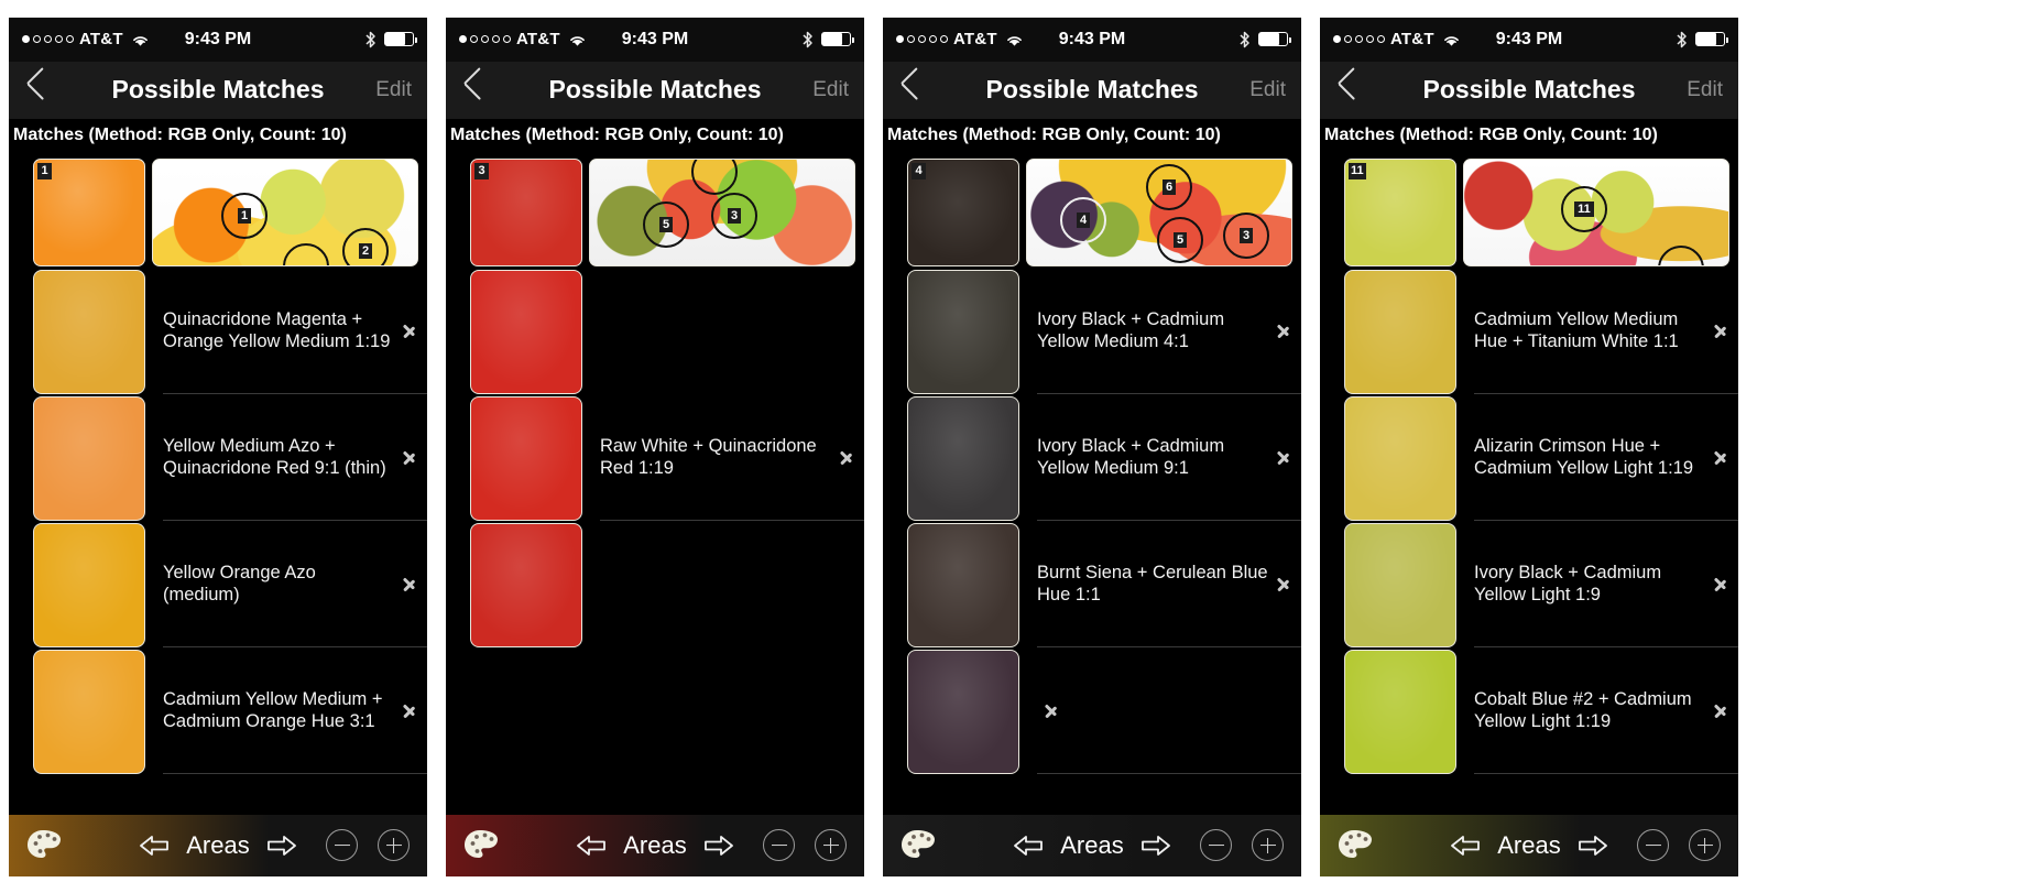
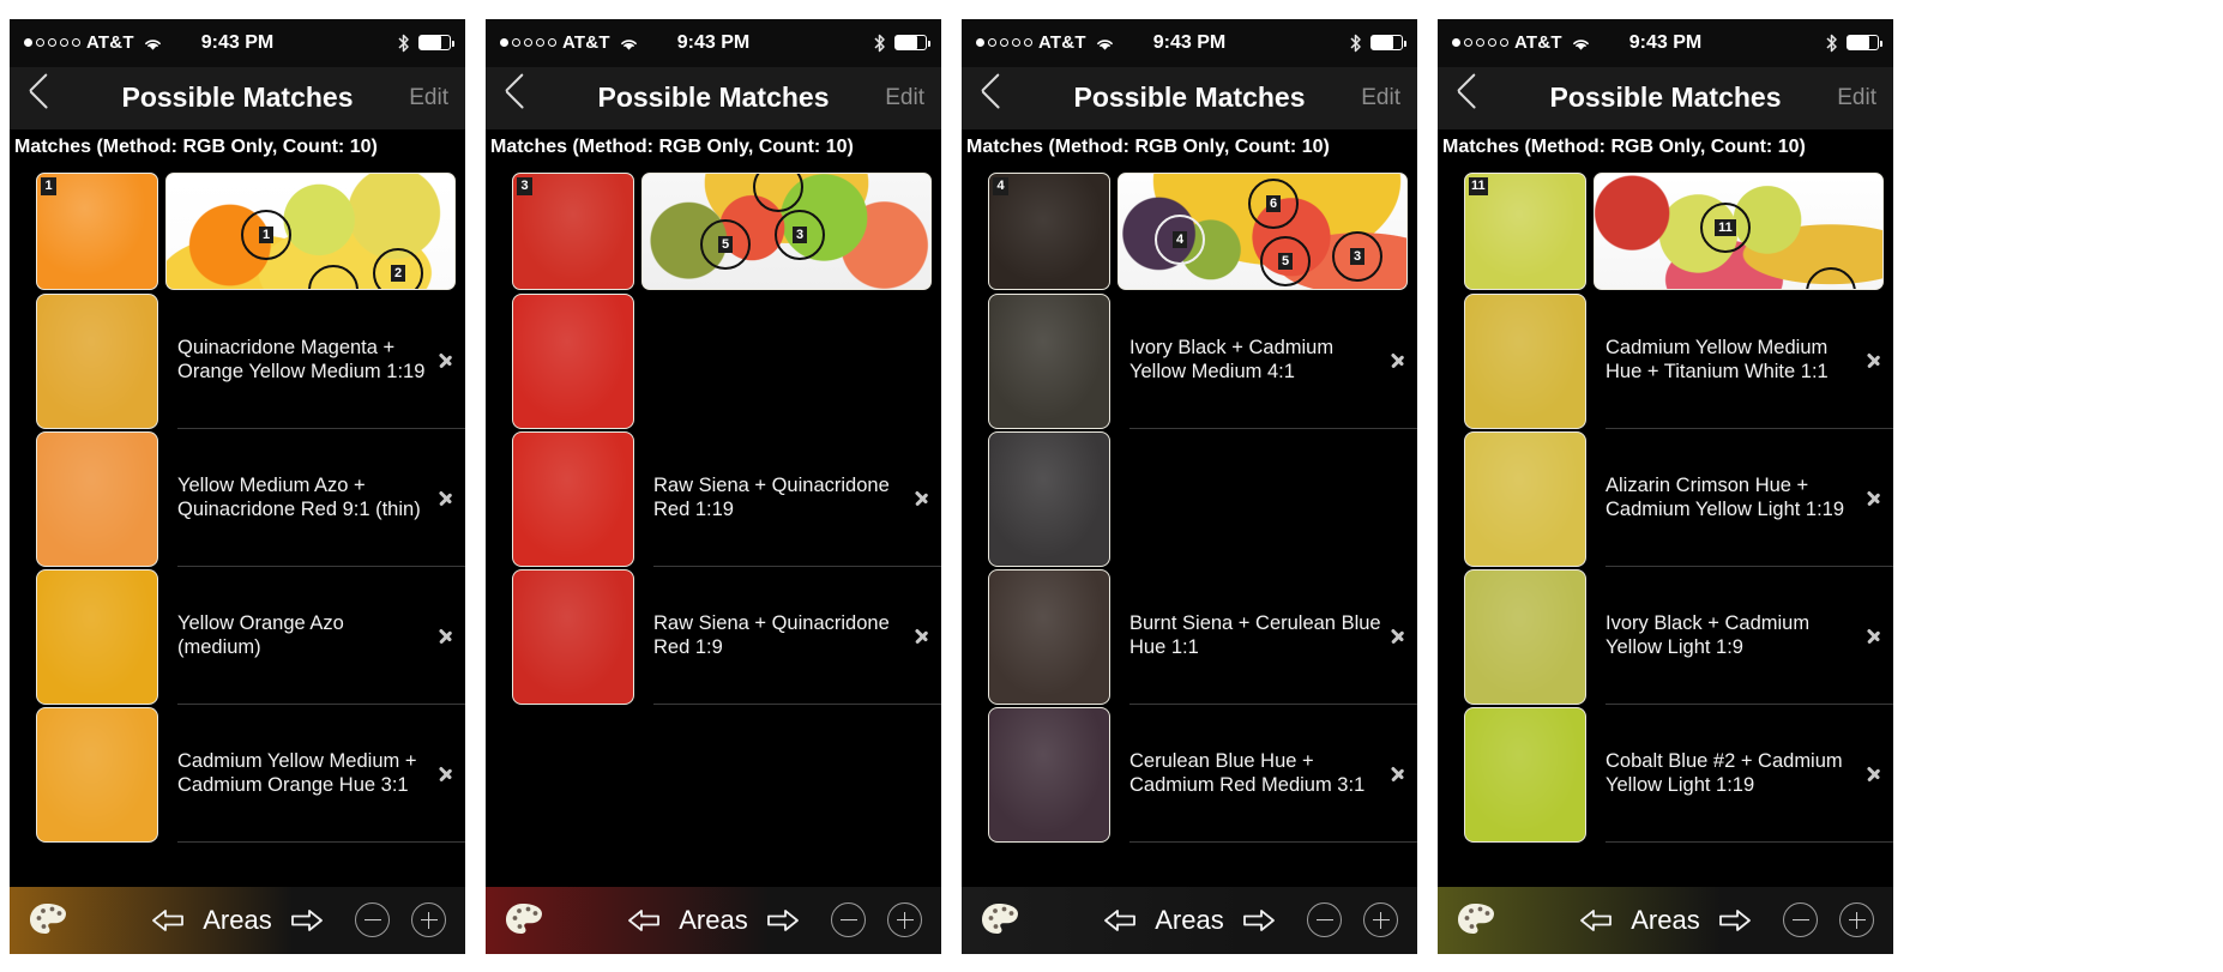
  AT&T
  9:43 PM
  Possible Matches
  Edit
  Matches (Method: RGB Only, Count: 10)
  1
  1
  2
  Quinacridone Magenta + Orange Yellow Medium 1:19
  Yellow Medium Azo + Quinacridone Red 9:1 (thin)
  Yellow Orange Azo (medium)
  Cadmium Yellow Medium + Cadmium Orange Hue 3:1
  Areas
  AT&T
  9:43 PM
  Possible Matches
  Edit
  Matches (Method: RGB Only, Count: 10)
  3
  5
  3
- Raw White + Quinacridone Red 1:19
+ Raw Siena + Quinacridone Red 1:19
+ Raw Siena + Quinacridone Red 1:9
  Areas
  AT&T
  9:43 PM
  Possible Matches
  Edit
  Matches (Method: RGB Only, Count: 10)
  4
  4
  6
  5
  3
  Ivory Black + Cadmium Yellow Medium 4:1
- Ivory Black + Cadmium Yellow Medium 9:1
  Burnt Siena + Cerulean Blue Hue 1:1
+ Cerulean Blue Hue + Cadmium Red Medium 3:1
  Areas
  AT&T
  9:43 PM
  Possible Matches
  Edit
  Matches (Method: RGB Only, Count: 10)
  11
  11
  Cadmium Yellow Medium Hue + Titanium White 1:1
  Alizarin Crimson Hue + Cadmium Yellow Light 1:19
  Ivory Black + Cadmium Yellow Light 1:9
  Cobalt Blue #2 + Cadmium Yellow Light 1:19
  Areas
